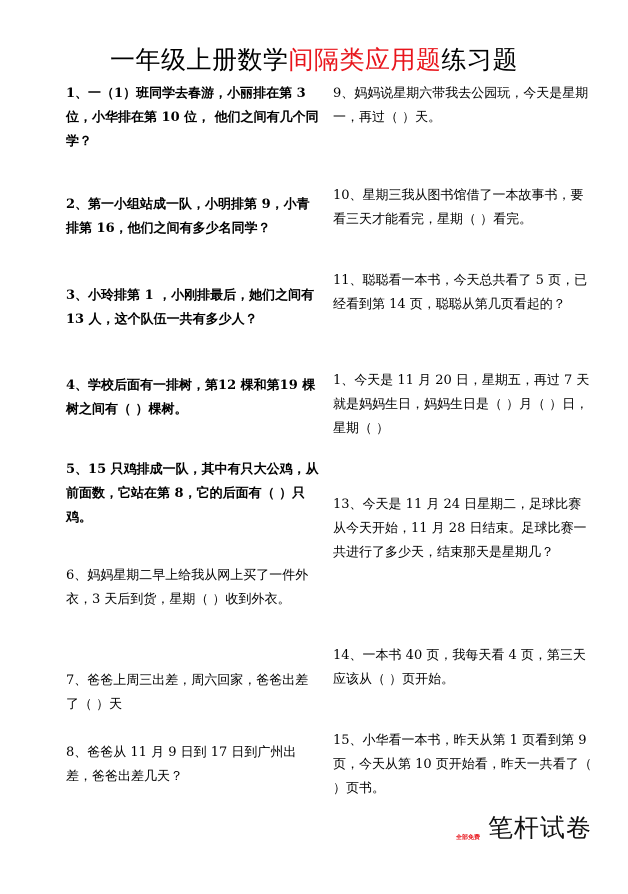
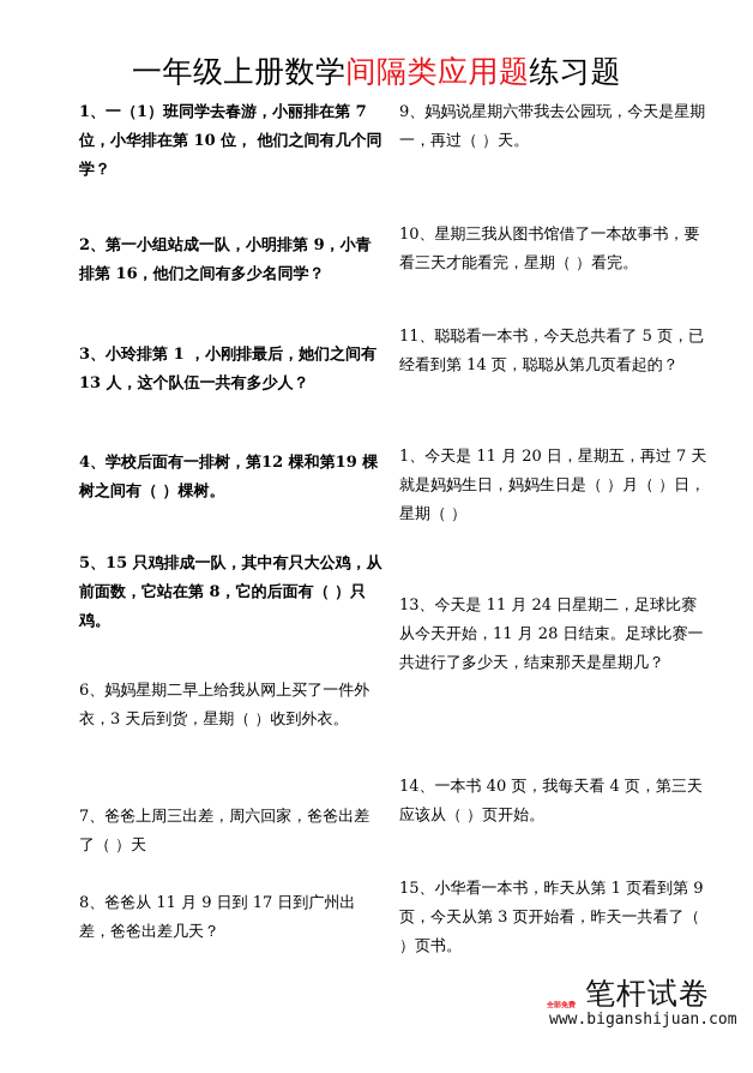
  一年级上册数学间隔类应用题练习题
- 1、一（1）班同学去春游，小丽排在第 3 位，小华排在第 10 位， 他们之间有几个同学？
+ 1、一（1）班同学去春游，小丽排在第 7 位，小华排在第 10 位， 他们之间有几个同学？
  2、第一小组站成一队，小明排第 9，小青排第 16，他们之间有多少名同学？
  3、小玲排第 1 ，小刚排最后，她们之间有 13 人，这个队伍一共有多少人？
  4、学校后面有一排树，第12 棵和第19 棵树之间有（ ）棵树。
  5、15 只鸡排成一队，其中有只大公鸡，从前面数，它站在第 8，它的后面有（ ）只鸡。
  6、妈妈星期二早上给我从网上买了一件外衣，3 天后到货，星期（ ）收到外衣。
  7、爸爸上周三出差，周六回家，爸爸出差了（ ）天
  8、爸爸从 11 月 9 日到 17 日到广州出差，爸爸出差几天？
  9、妈妈说星期六带我去公园玩，今天是星期一，再过（ ）天。
  10、星期三我从图书馆借了一本故事书，要看三天才能看完，星期（ ）看完。
  11、聪聪看一本书，今天总共看了 5 页，已经看到第 14 页，聪聪从第几页看起的？
  1、今天是 11 月 20 日，星期五，再过 7 天就是妈妈生日，妈妈生日是（ ）月（ ）日，星期（ ）
  13、今天是 11 月 24 日星期二，足球比赛从今天开始，11 月 28 日结束。足球比赛一共进行了多少天，结束那天是星期几？
  14、一本书 40 页，我每天看 4 页，第三天应该从（ ）页开始。
- 15、小华看一本书，昨天从第 1 页看到第 9 页，今天从第 10 页开始看，昨天一共看了（ ）页书。
+ 15、小华看一本书，昨天从第 1 页看到第 9 页，今天从第 3 页开始看，昨天一共看了（ ）页书。
  笔杆试卷
+ www.biganshijuan.com
